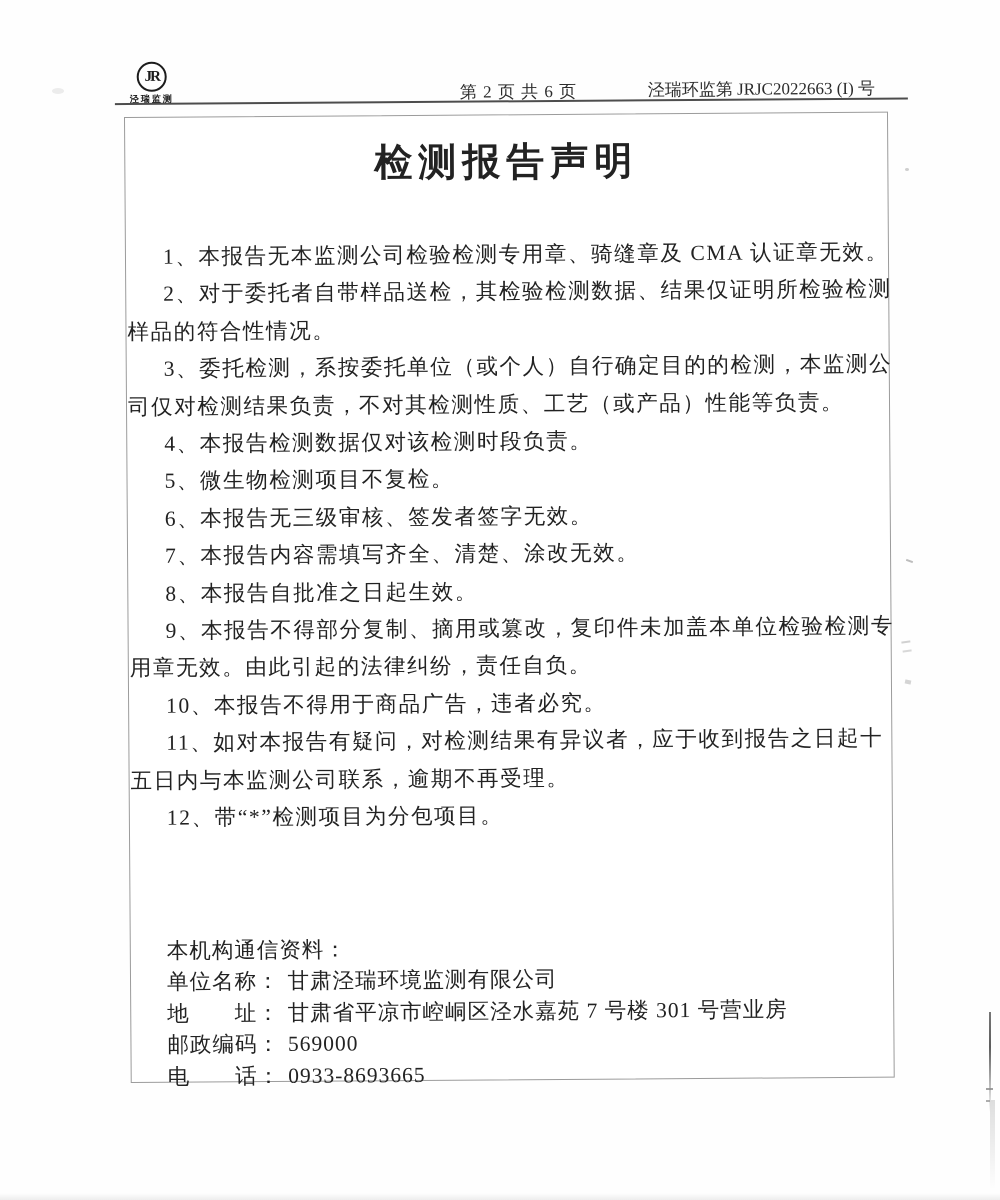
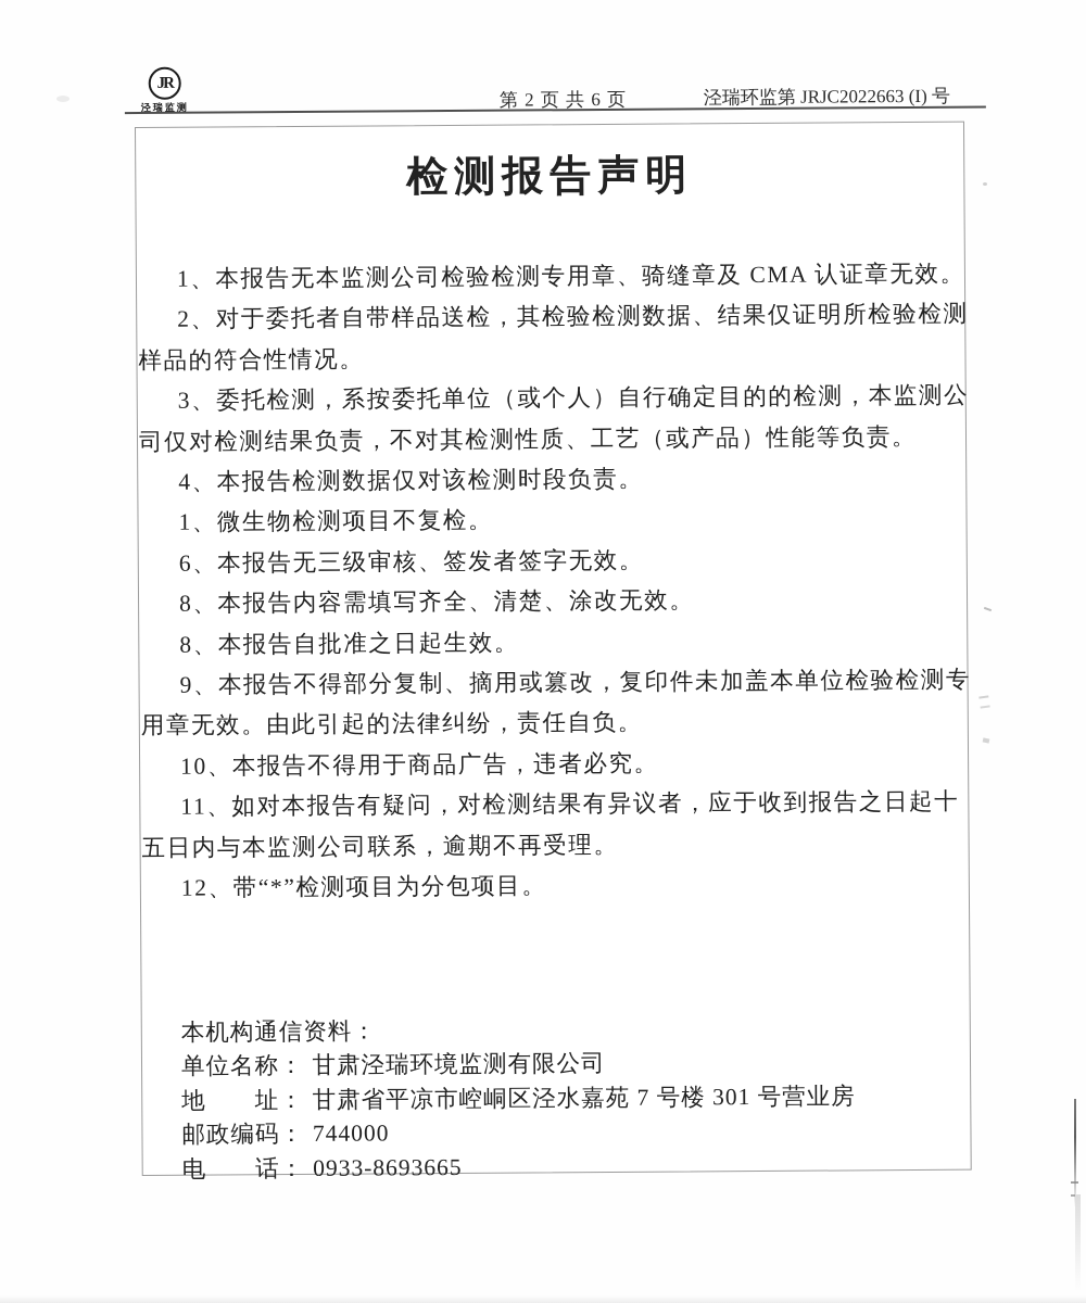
  JR
  泾瑞监测
  第 2 页 共 6 页
  泾瑞环监第 JRJC2022663 (I) 号
  检测报告声明
  1、本报告无本监测公司检验检测专用章、骑缝章及 CMA 认证章无效。
  2、对于委托者自带样品送检，其检验检测数据、结果仅证明所检验检测
  样品的符合性情况。
  3、委托检测，系按委托单位（或个人）自行确定目的的检测，本监测公
  司仅对检测结果负责，不对其检测性质、工艺（或产品）性能等负责。
  4、本报告检测数据仅对该检测时段负责。
- 5、微生物检测项目不复检。
+ 1、微生物检测项目不复检。
  6、本报告无三级审核、签发者签字无效。
- 7、本报告内容需填写齐全、清楚、涂改无效。
+ 8、本报告内容需填写齐全、清楚、涂改无效。
  8、本报告自批准之日起生效。
  9、本报告不得部分复制、摘用或篡改，复印件未加盖本单位检验检测专
  用章无效。由此引起的法律纠纷，责任自负。
  10、本报告不得用于商品广告，违者必究。
  11、如对本报告有疑问，对检测结果有异议者，应于收到报告之日起十
  五日内与本监测公司联系，逾期不再受理。
  12、带“*”检测项目为分包项目。
  本机构通信资料：
  单位名称： 甘肃泾瑞环境监测有限公司
  地 址： 甘肃省平凉市崆峒区泾水嘉苑 7 号楼 301 号营业房
- 邮政编码： 569000
+ 邮政编码： 744000
  电 话： 0933-8693665
